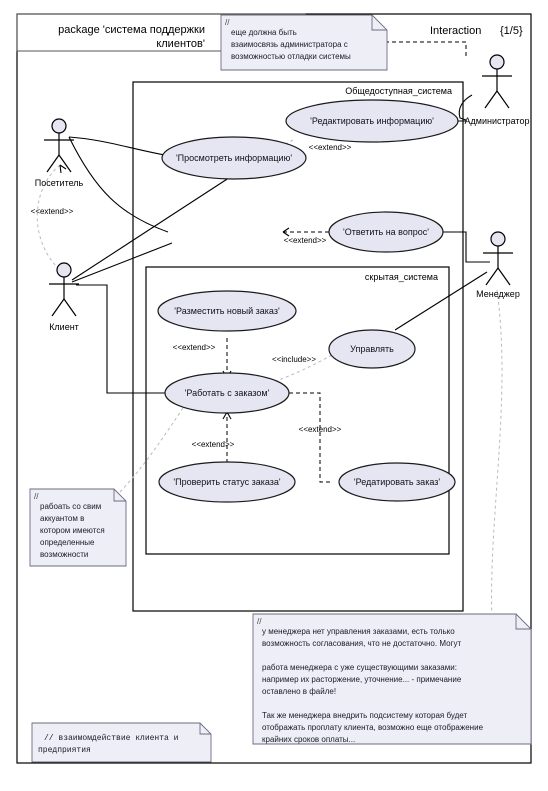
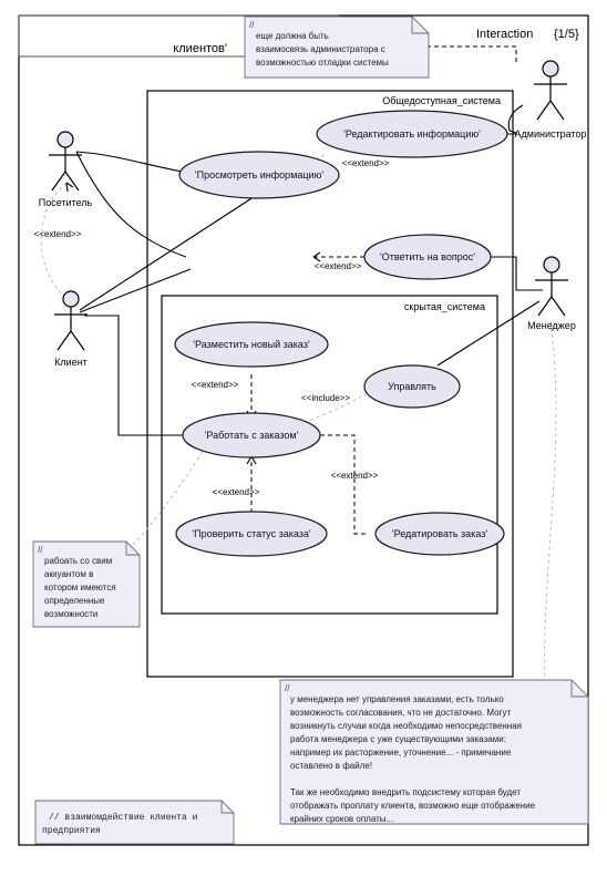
- package 'система поддержки
  клиентов'
  Interaction
  {1/5}
  Общедоступная_система
  скрытая_система
  'Просмотреть информацию'
  'Редактировать информацию'
  'Ответить на вопрос'
  'Разместить новый заказ'
  'Работать с заказом'
  Управлять
  'Проверить статус заказа'
  'Редатировать заказ'
  <<extend>>
  <<extend>>
  <<extend>>
  <<extend>>
  <<include>>
  <<extend>>
  <<extend>>
  Посетитель
  Клиент
  Администратор
  Менеджер
  //
  еще должна быть
  взаимосвязь администратора с
  возможностью отладки системы
  //
  рабоать со свим
  аккуантом в
  котором имеются
  определенные
  возможности
  //
  у менеджера нет управления заказами, есть только
  возможность согласования, что не достаточно. Могут
+ возникнуть случаи когда необходимо непосредственная
  работа менеджера с уже существующими заказами:
  например их расторжение, уточнение... - примечание
  оставлено в файле!
- Так же менеджера внедрить подсистему которая будет
+ Так же необходимо внедрить подсистему которая будет
  отображать проплату клиента, возможно еще отображение
  крайних сроков оплаты...
  // взаимомдействие клиента и
  предприятия
